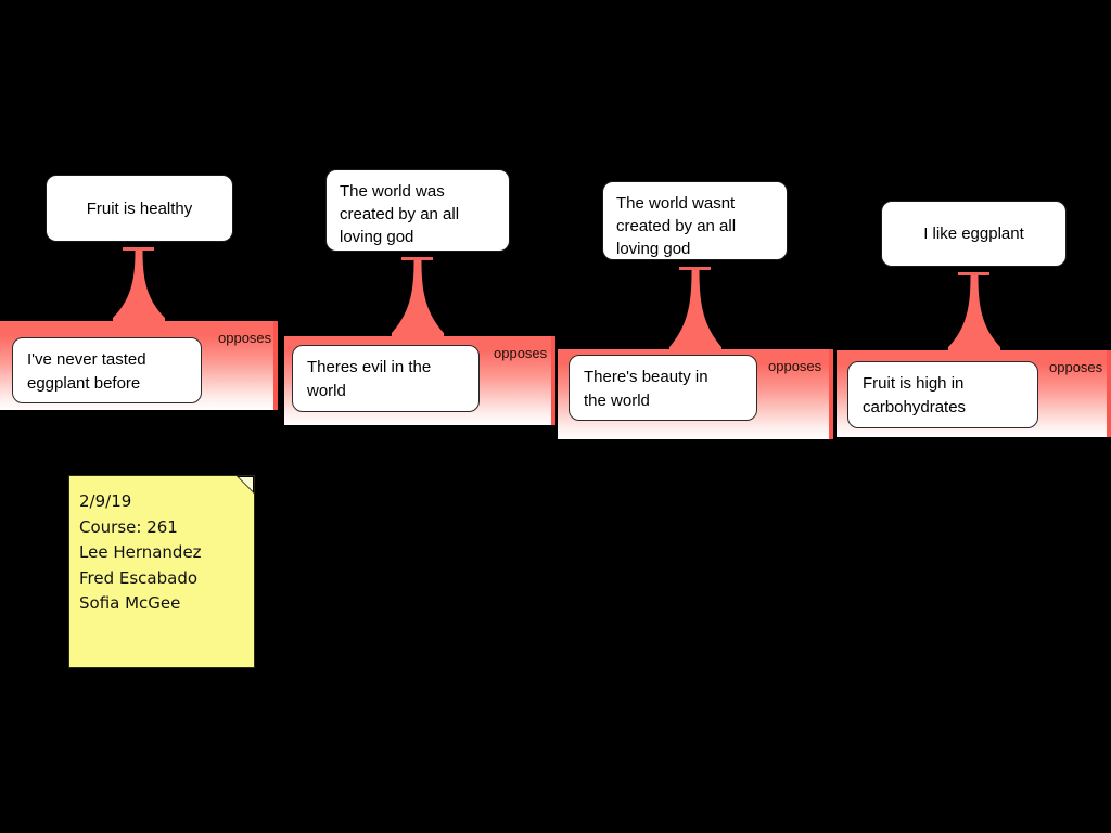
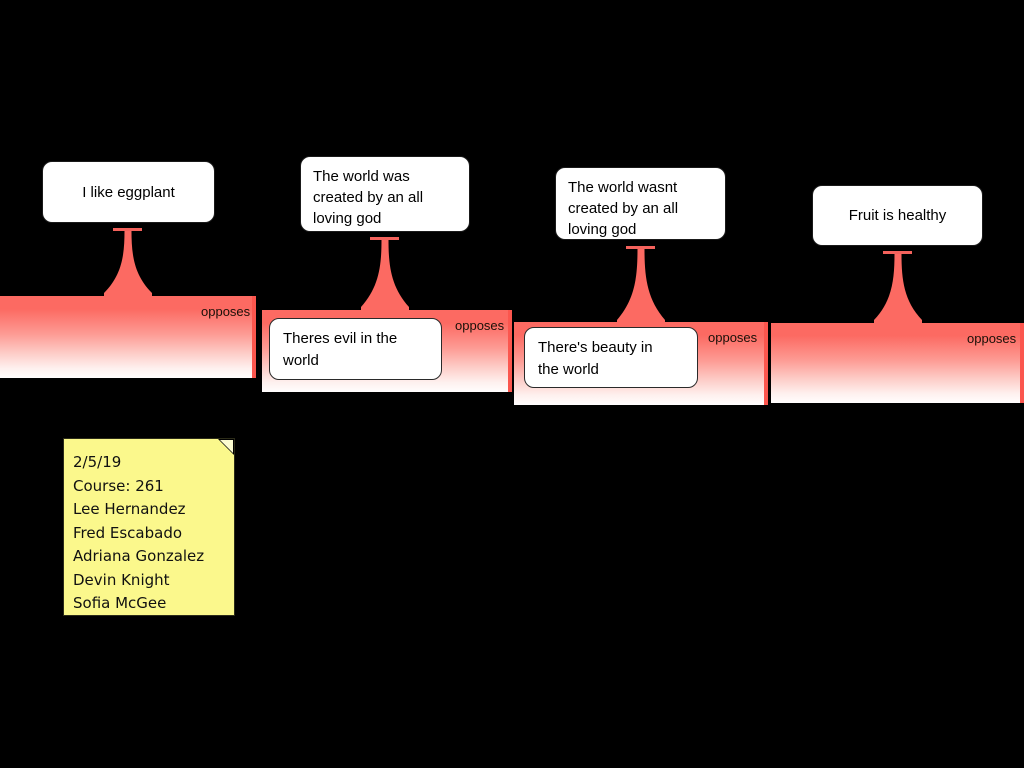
- Fruit is healthy
+ I like eggplant
  opposes
- I've never tasted
- eggplant before
  The world was
  created by an all
  loving god
  opposes
  Theres evil in the
  world
  The world wasnt
  created by an all
  loving god
  opposes
  There's beauty in
  the world
- I like eggplant
+ Fruit is healthy
  opposes
- Fruit is high in
- carbohydrates
- 2/9/19
+ 2/5/19
  Course: 261
  Lee Hernandez
  Fred Escabado
+ Adriana Gonzalez
+ Devin Knight
  Sofia McGee
